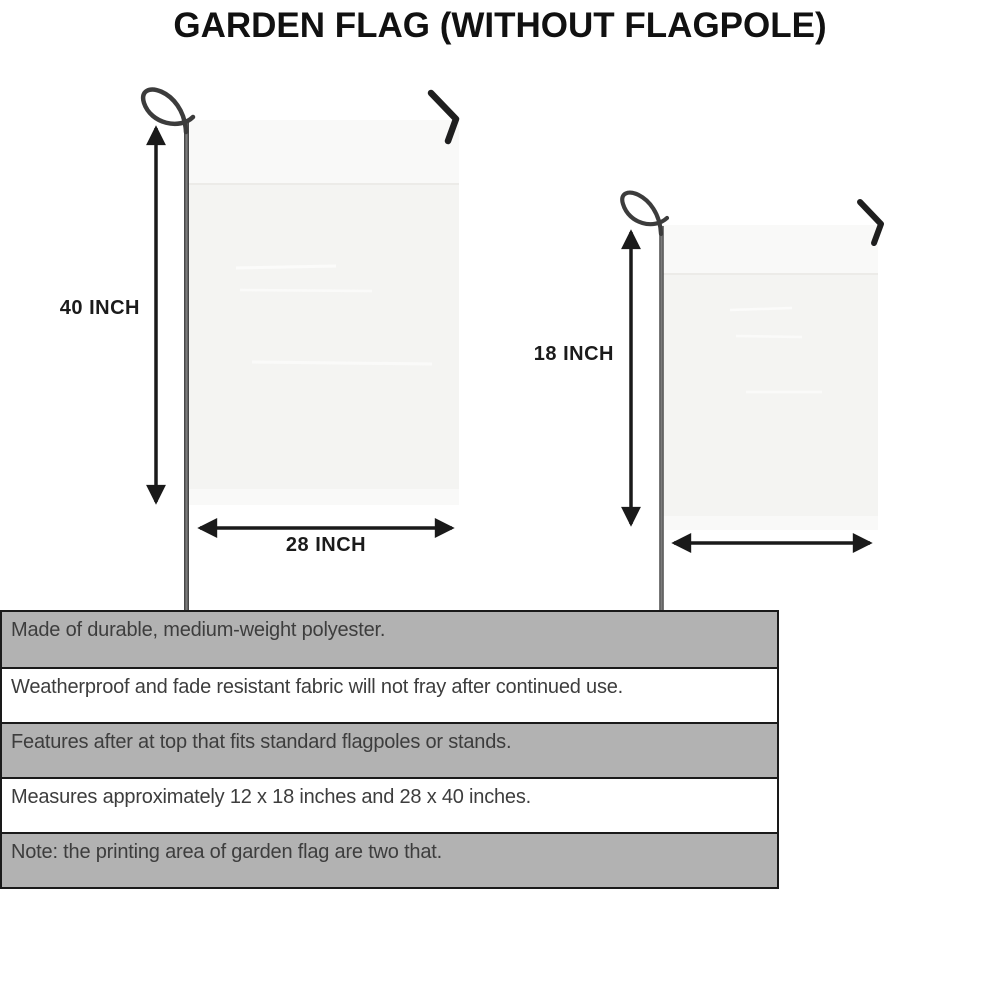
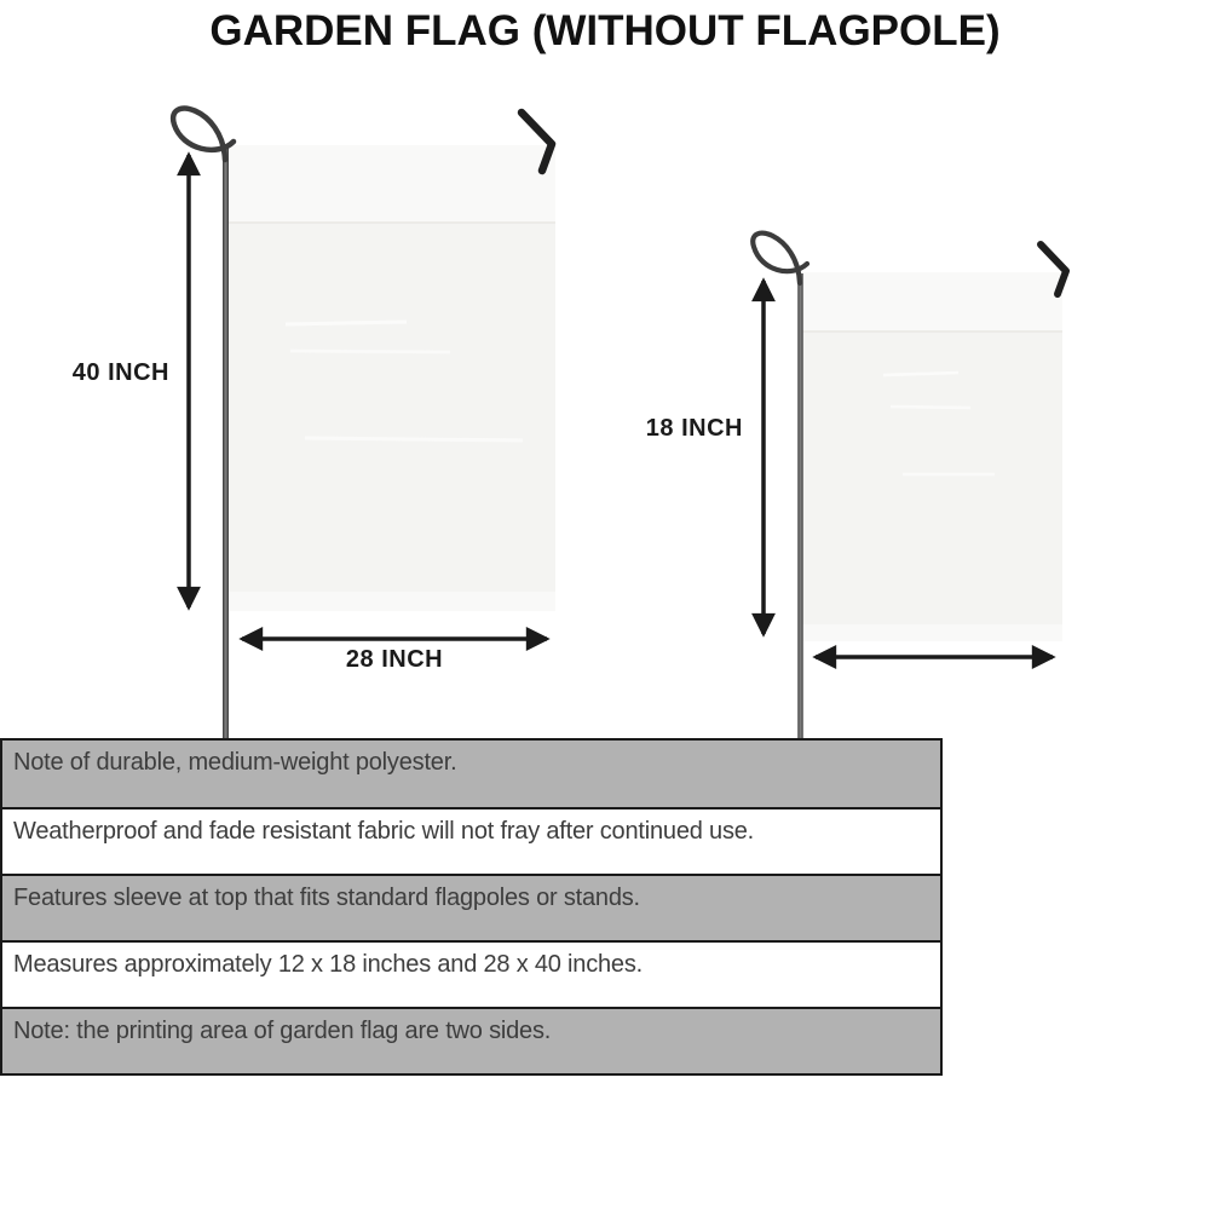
  GARDEN FLAG (WITHOUT FLAGPOLE)
  40 INCH
  28 INCH
  18 INCH
- Made of durable, medium-weight polyester.
+ Note of durable, medium-weight polyester.
  Weatherproof and fade resistant fabric will not fray after continued use.
- Features after at top that fits standard flagpoles or stands.
+ Features sleeve at top that fits standard flagpoles or stands.
  Measures approximately 12 x 18 inches and 28 x 40 inches.
- Note: the printing area of garden flag are two that.
+ Note: the printing area of garden flag are two sides.
